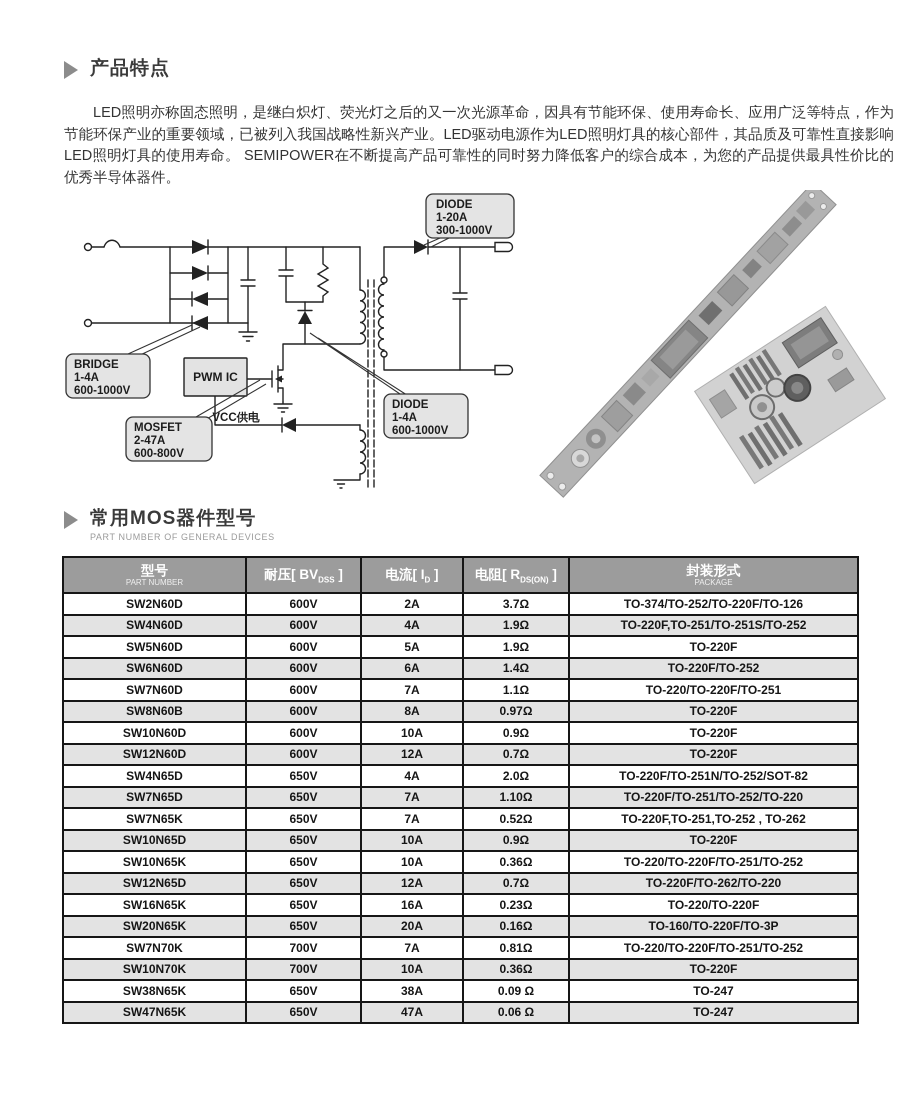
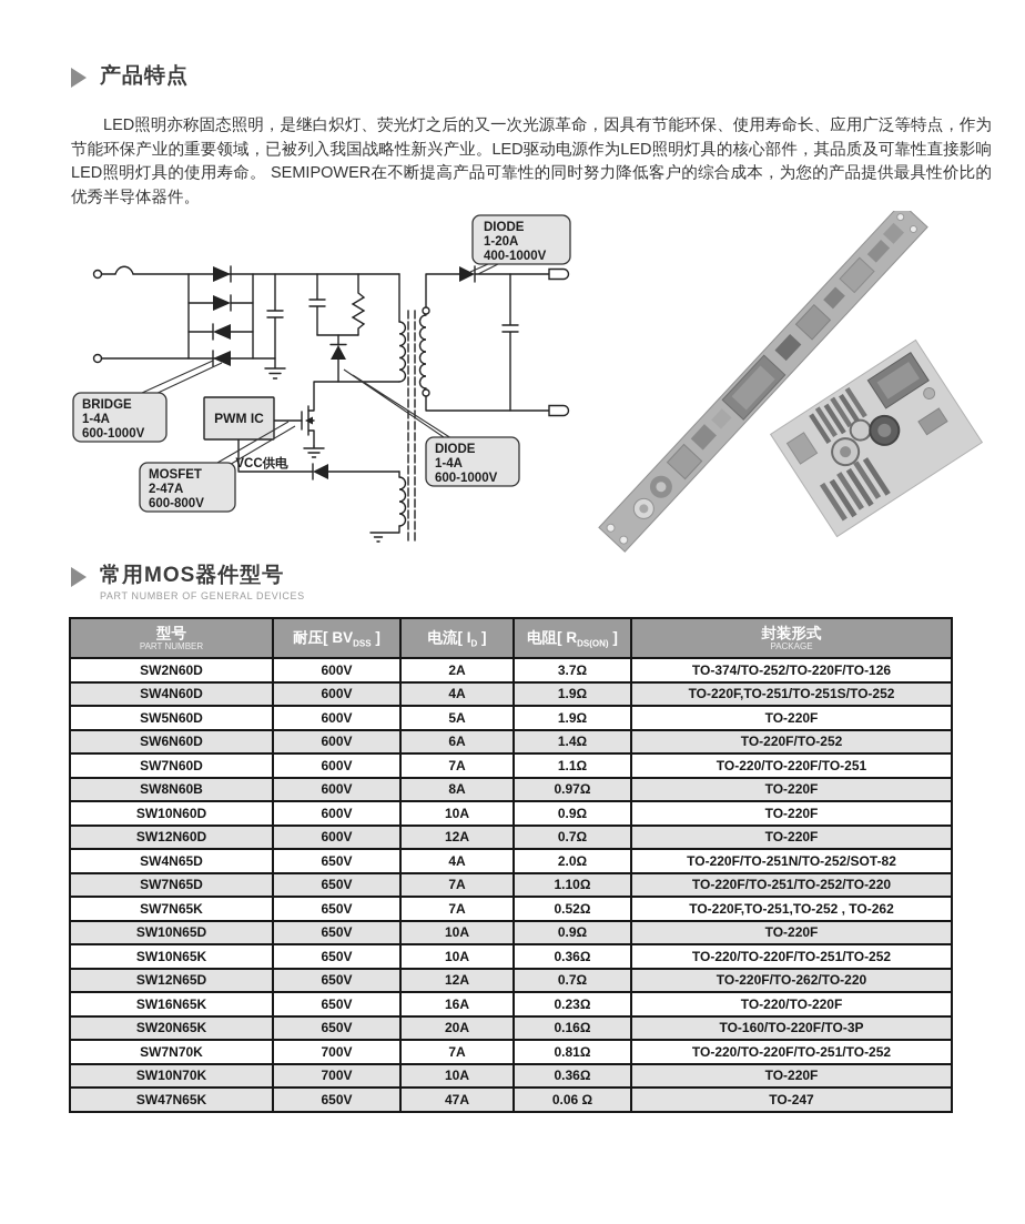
  产品特点
  LED照明亦称固态照明，是继白炽灯、荧光灯之后的又一次光源革命，因具有节能环保、使用寿命长、应用广泛等特点，作为节能环保产业的重要领域，已被列入我国战略性新兴产业。LED驱动电源作为LED照明灯具的核心部件，其品质及可靠性直接影响LED照明灯具的使用寿命。 SEMIPOWER在不断提高产品可靠性的同时努力降低客户的综合成本，为您的产品提供最具性价比的优秀半导体器件。
  PWM IC
  VCC供电
  DIODE
  1-20A
- 300-1000V
+ 400-1000V
  BRIDGE
  1-4A
  600-1000V
  MOSFET
  2-47A
  600-800V
  DIODE
  1-4A
  600-1000V
  常用MOS器件型号
  PART NUMBER OF GENERAL DEVICES
  型号 PART NUMBER	耐压[ BVDSS ]	电流[ ID ]	电阻[ RDS(ON) ]	封装形式 PACKAGE
  SW2N60D	600V	2A	3.7Ω	TO-374/TO-252/TO-220F/TO-126
  SW4N60D	600V	4A	1.9Ω	TO-220F,TO-251/TO-251S/TO-252
  SW5N60D	600V	5A	1.9Ω	TO-220F
  SW6N60D	600V	6A	1.4Ω	TO-220F/TO-252
  SW7N60D	600V	7A	1.1Ω	TO-220/TO-220F/TO-251
  SW8N60B	600V	8A	0.97Ω	TO-220F
  SW10N60D	600V	10A	0.9Ω	TO-220F
  SW12N60D	600V	12A	0.7Ω	TO-220F
  SW4N65D	650V	4A	2.0Ω	TO-220F/TO-251N/TO-252/SOT-82
  SW7N65D	650V	7A	1.10Ω	TO-220F/TO-251/TO-252/TO-220
  SW7N65K	650V	7A	0.52Ω	TO-220F,TO-251,TO-252 , TO-262
  SW10N65D	650V	10A	0.9Ω	TO-220F
  SW10N65K	650V	10A	0.36Ω	TO-220/TO-220F/TO-251/TO-252
  SW12N65D	650V	12A	0.7Ω	TO-220F/TO-262/TO-220
  SW16N65K	650V	16A	0.23Ω	TO-220/TO-220F
  SW20N65K	650V	20A	0.16Ω	TO-160/TO-220F/TO-3P
  SW7N70K	700V	7A	0.81Ω	TO-220/TO-220F/TO-251/TO-252
  SW10N70K	700V	10A	0.36Ω	TO-220F
- SW38N65K	650V	38A	0.09 Ω	TO-247
  SW47N65K	650V	47A	0.06 Ω	TO-247
